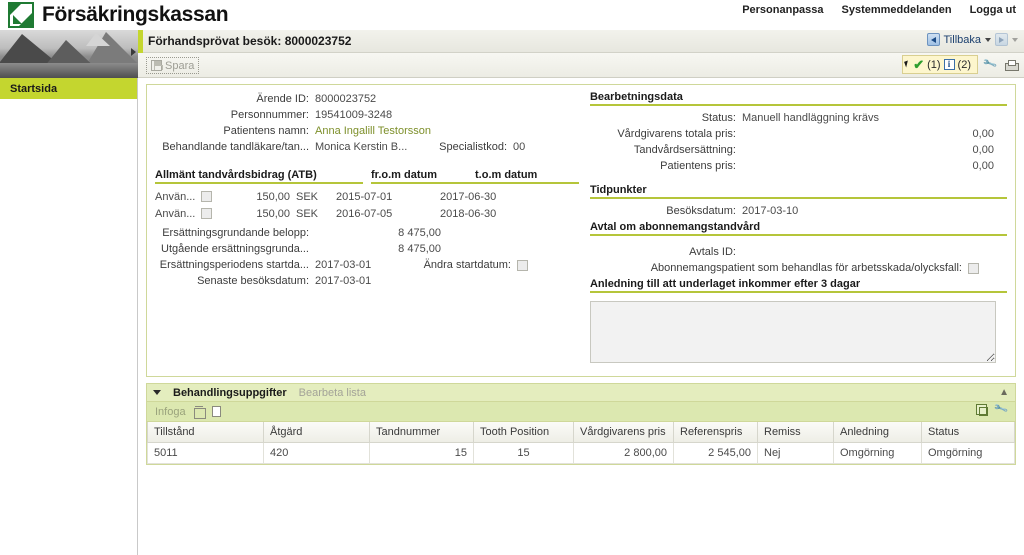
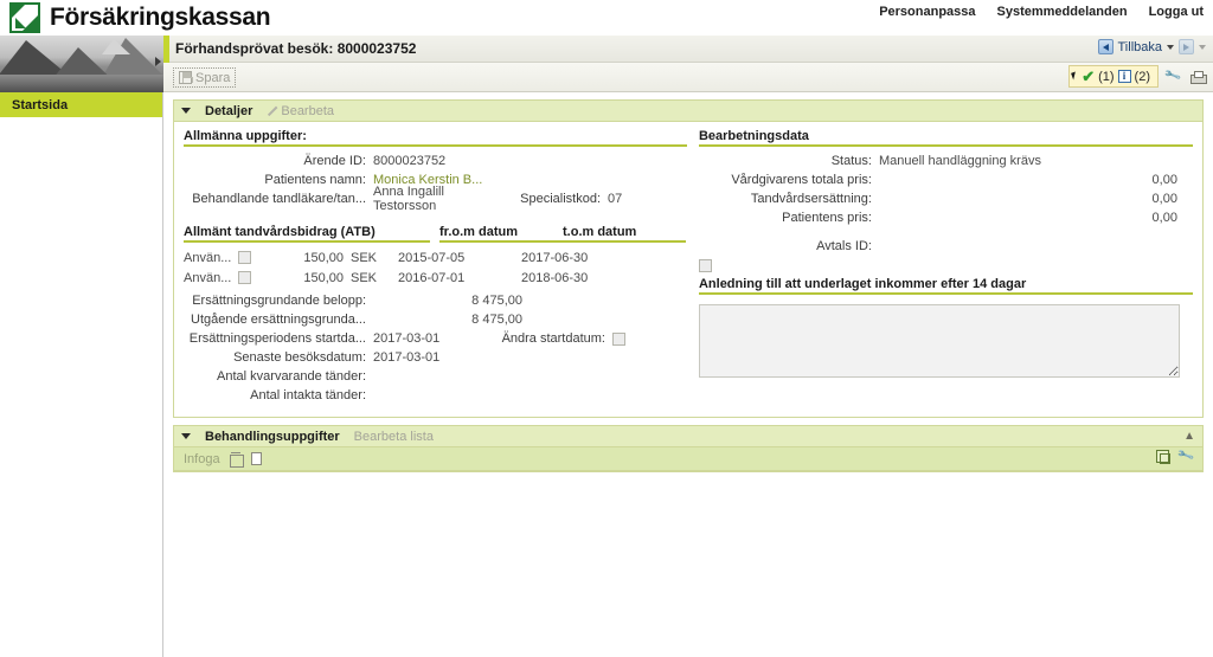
  Försäkringskassan
  Personanpassa
  Systemmeddelanden
  Logga ut
  Startsida
  Förhandsprövat besök: 8000023752
  Tillbaka
  Spara
  ✔
  (1)
  i
  (2)
+ Detaljer
+ Bearbeta
+ Allmänna uppgifter:
  Ärende ID:
  8000023752
- Personnummer:
- 19541009-3248
  Patientens namn:
- Anna Ingalill Testorsson
+ Monica Kerstin B...
  Behandlande tandläkare/tan...
- Monica Kerstin B...
+ Anna Ingalill Testorsson
  Specialistkod:
- 00
+ 07
  Allmänt tandvårdsbidrag (ATB)
  fr.o.m datum
  t.o.m datum
  Använ...
  150,00
  SEK
- 2015-07-01
+ 2015-07-05
  2017-06-30
  Använ...
  150,00
  SEK
- 2016-07-05
+ 2016-07-01
  2018-06-30
  Ersättningsgrundande belopp:
  8 475,00
  Utgående ersättningsgrunda...
  8 475,00
  Ersättningsperiodens startda...
  2017-03-01
  Ändra startdatum:
  Senaste besöksdatum:
  2017-03-01
+ Antal kvarvarande tänder:
+ Antal intakta tänder:
  Bearbetningsdata
  Status:
  Manuell handläggning krävs
  Vårdgivarens totala pris:
  0,00
  Tandvårdsersättning:
  0,00
  Patientens pris:
  0,00
- Tidpunkter
- Besöksdatum:
- 2017-03-10
- Avtal om abonnemangstandvård
  Avtals ID:
- Abonnemangspatient som behandlas för arbetsskada/olycksfall:
- Anledning till att underlaget inkommer efter 3 dagar
+ Anledning till att underlaget inkommer efter 14 dagar
  Behandlingsuppgifter
  Bearbeta lista
  ▲
  Infoga
- Tillstånd	Åtgärd	Tandnummer	Tooth Position	Vårdgivarens pris	Referenspris	Remiss	Anledning	Status
- 5011	420	15	15	2 800,00	2 545,00	Nej	Omgörning	Omgörning
